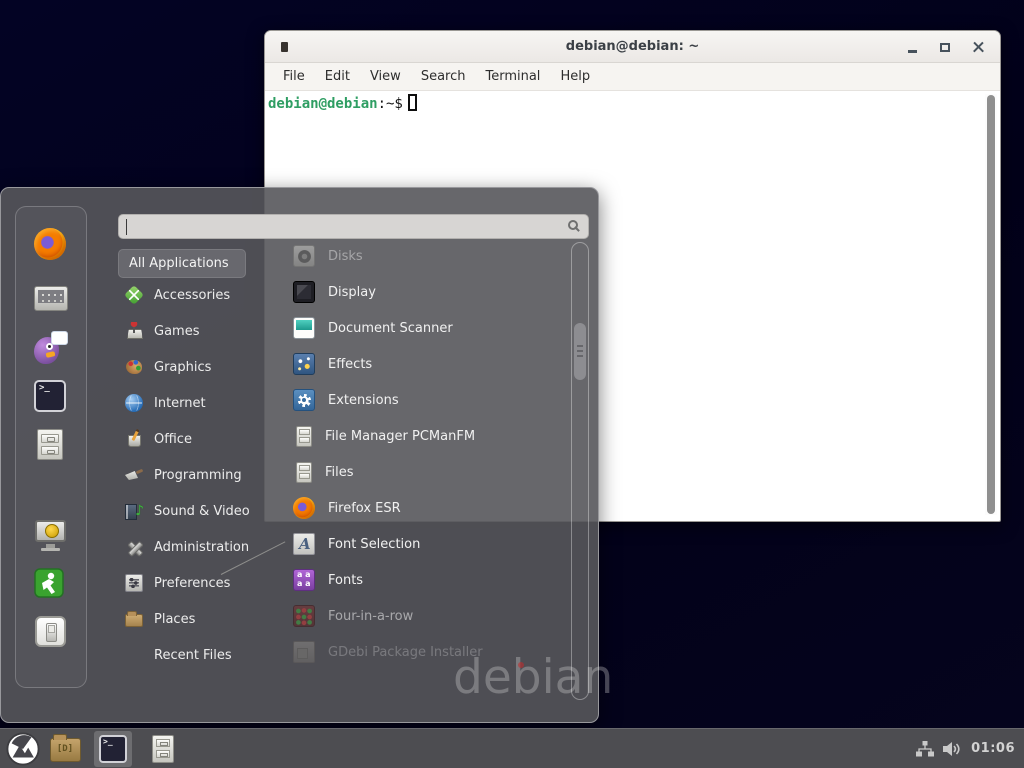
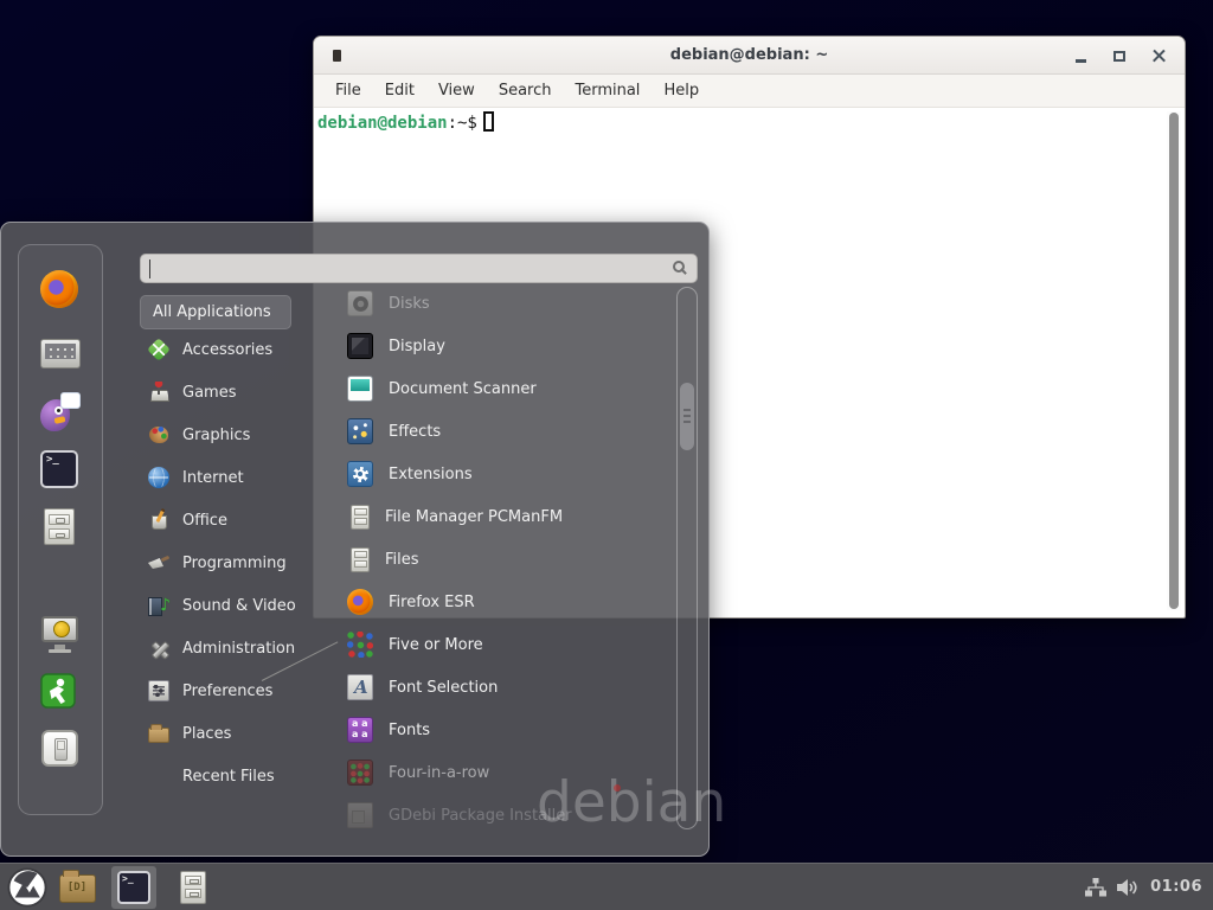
  debian@debian: ~
  File
  Edit
  View
  Search
  Terminal
  Help
  debian@debian:~$
  debian
  All Applications
  Accessories
  Games
  Graphics
  Internet
  Office
  Programming
  Sound & Video
  Administration
  Preferences
  Places
  Recent Files
  Disks
  Display
  Document Scanner
  Effects
  Extensions
  File Manager PCManFM
  Files
  Firefox ESR
+ Five or More
  Font Selection
  Fonts
  Four-in-a-row
  GDebi Package Installer
  01:06
